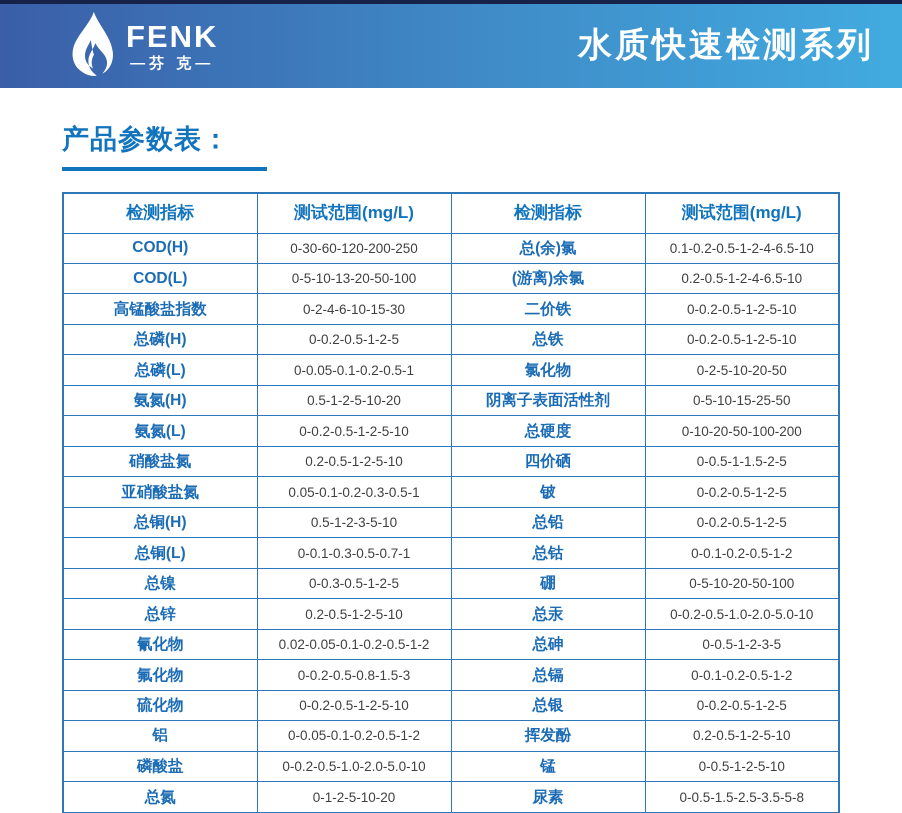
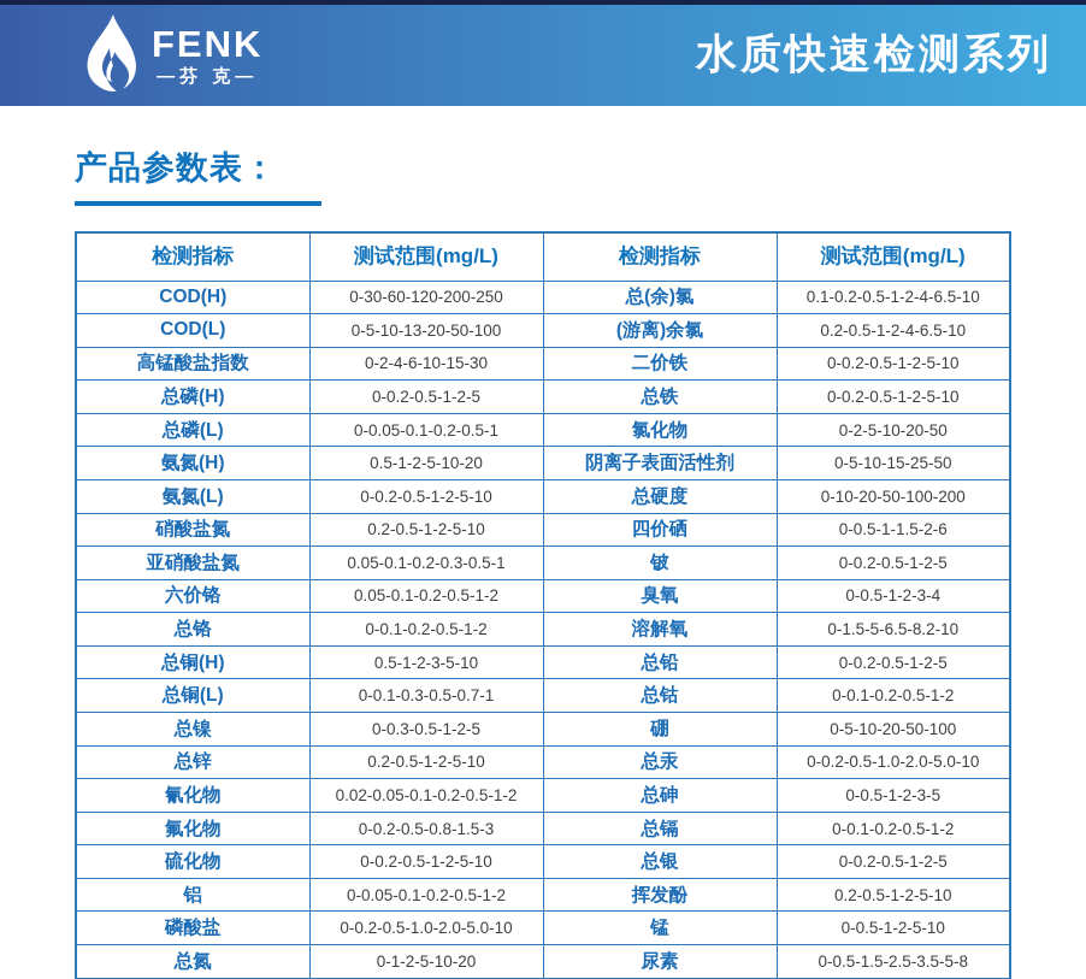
  FENK
  —芬 克—
  水质快速检测系列
  产品参数表：
  检测指标	测试范围(mg/L)	检测指标	测试范围(mg/L)
  COD(H)	0-30-60-120-200-250	总(余)氯	0.1-0.2-0.5-1-2-4-6.5-10
  COD(L)	0-5-10-13-20-50-100	(游离)余氯	0.2-0.5-1-2-4-6.5-10
  高锰酸盐指数	0-2-4-6-10-15-30	二价铁	0-0.2-0.5-1-2-5-10
  总磷(H)	0-0.2-0.5-1-2-5	总铁	0-0.2-0.5-1-2-5-10
  总磷(L)	0-0.05-0.1-0.2-0.5-1	氯化物	0-2-5-10-20-50
  氨氮(H)	0.5-1-2-5-10-20	阴离子表面活性剂	0-5-10-15-25-50
  氨氮(L)	0-0.2-0.5-1-2-5-10	总硬度	0-10-20-50-100-200
- 硝酸盐氮	0.2-0.5-1-2-5-10	四价硒	0-0.5-1-1.5-2-5
+ 硝酸盐氮	0.2-0.5-1-2-5-10	四价硒	0-0.5-1-1.5-2-6
  亚硝酸盐氮	0.05-0.1-0.2-0.3-0.5-1	铍	0-0.2-0.5-1-2-5
+ 六价铬	0.05-0.1-0.2-0.5-1-2	臭氧	0-0.5-1-2-3-4
+ 总铬	0-0.1-0.2-0.5-1-2	溶解氧	0-1.5-5-6.5-8.2-10
  总铜(H)	0.5-1-2-3-5-10	总铅	0-0.2-0.5-1-2-5
  总铜(L)	0-0.1-0.3-0.5-0.7-1	总钴	0-0.1-0.2-0.5-1-2
  总镍	0-0.3-0.5-1-2-5	硼	0-5-10-20-50-100
  总锌	0.2-0.5-1-2-5-10	总汞	0-0.2-0.5-1.0-2.0-5.0-10
  氰化物	0.02-0.05-0.1-0.2-0.5-1-2	总砷	0-0.5-1-2-3-5
  氟化物	0-0.2-0.5-0.8-1.5-3	总镉	0-0.1-0.2-0.5-1-2
  硫化物	0-0.2-0.5-1-2-5-10	总银	0-0.2-0.5-1-2-5
  铝	0-0.05-0.1-0.2-0.5-1-2	挥发酚	0.2-0.5-1-2-5-10
  磷酸盐	0-0.2-0.5-1.0-2.0-5.0-10	锰	0-0.5-1-2-5-10
  总氮	0-1-2-5-10-20	尿素	0-0.5-1.5-2.5-3.5-5-8
